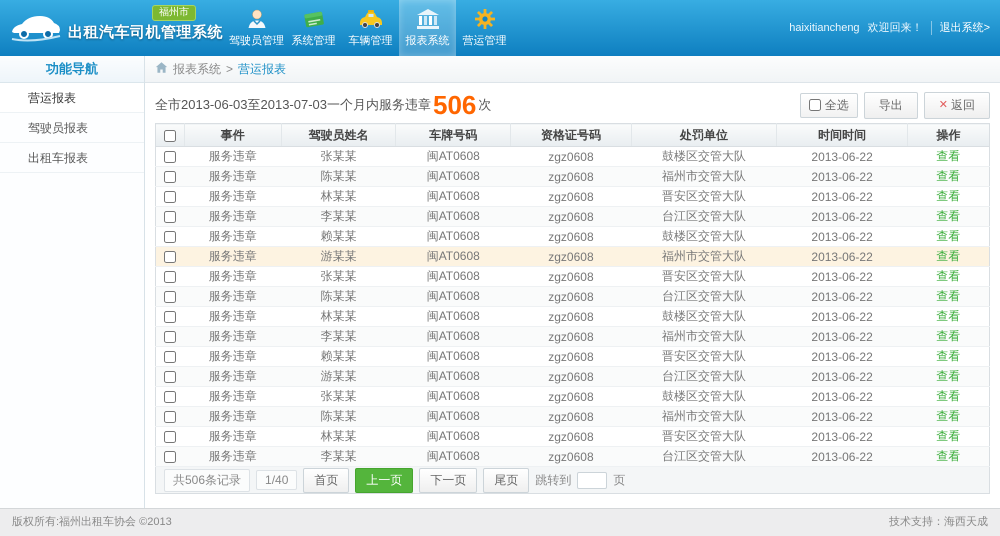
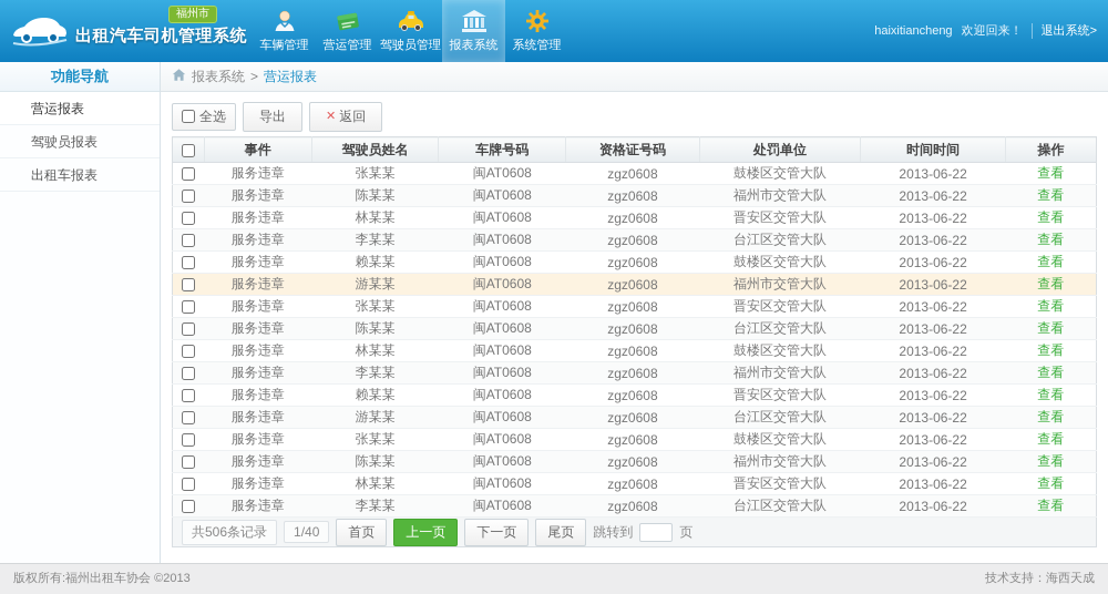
  出租汽车司机管理系统
  福州市
- 驾驶员管理
+ 车辆管理
- 系统管理
+ 营运管理
- 车辆管理
+ 驾驶员管理
  报表系统
- 营运管理
+ 系统管理
  haixitiancheng
  欢迎回来！
  退出系统>
  功能导航
  营运报表
  驾驶员报表
  出租车报表
  报表系统
  >
  营运报表
- 全市2013-06-03至2013-07-03一个月内服务违章
- 506
- 次
  全选
  导出
  ✕
  返回
  	事件	驾驶员姓名	车牌号码	资格证号码	处罚单位	时间时间	操作
  	服务违章	张某某	闽AT0608	zgz0608	鼓楼区交管大队	2013-06-22	查看
  	服务违章	陈某某	闽AT0608	zgz0608	福州市交管大队	2013-06-22	查看
  	服务违章	林某某	闽AT0608	zgz0608	晋安区交管大队	2013-06-22	查看
  	服务违章	李某某	闽AT0608	zgz0608	台江区交管大队	2013-06-22	查看
  	服务违章	赖某某	闽AT0608	zgz0608	鼓楼区交管大队	2013-06-22	查看
  	服务违章	游某某	闽AT0608	zgz0608	福州市交管大队	2013-06-22	查看
  	服务违章	张某某	闽AT0608	zgz0608	晋安区交管大队	2013-06-22	查看
  	服务违章	陈某某	闽AT0608	zgz0608	台江区交管大队	2013-06-22	查看
  	服务违章	林某某	闽AT0608	zgz0608	鼓楼区交管大队	2013-06-22	查看
  	服务违章	李某某	闽AT0608	zgz0608	福州市交管大队	2013-06-22	查看
  	服务违章	赖某某	闽AT0608	zgz0608	晋安区交管大队	2013-06-22	查看
  	服务违章	游某某	闽AT0608	zgz0608	台江区交管大队	2013-06-22	查看
  	服务违章	张某某	闽AT0608	zgz0608	鼓楼区交管大队	2013-06-22	查看
  	服务违章	陈某某	闽AT0608	zgz0608	福州市交管大队	2013-06-22	查看
  	服务违章	林某某	闽AT0608	zgz0608	晋安区交管大队	2013-06-22	查看
  	服务违章	李某某	闽AT0608	zgz0608	台江区交管大队	2013-06-22	查看
  共506条记录
  1/40
  首页
  上一页
  下一页
  尾页
  跳转到
  页
  版权所有:福州出租车协会 ©2013
  技术支持：海西天成
